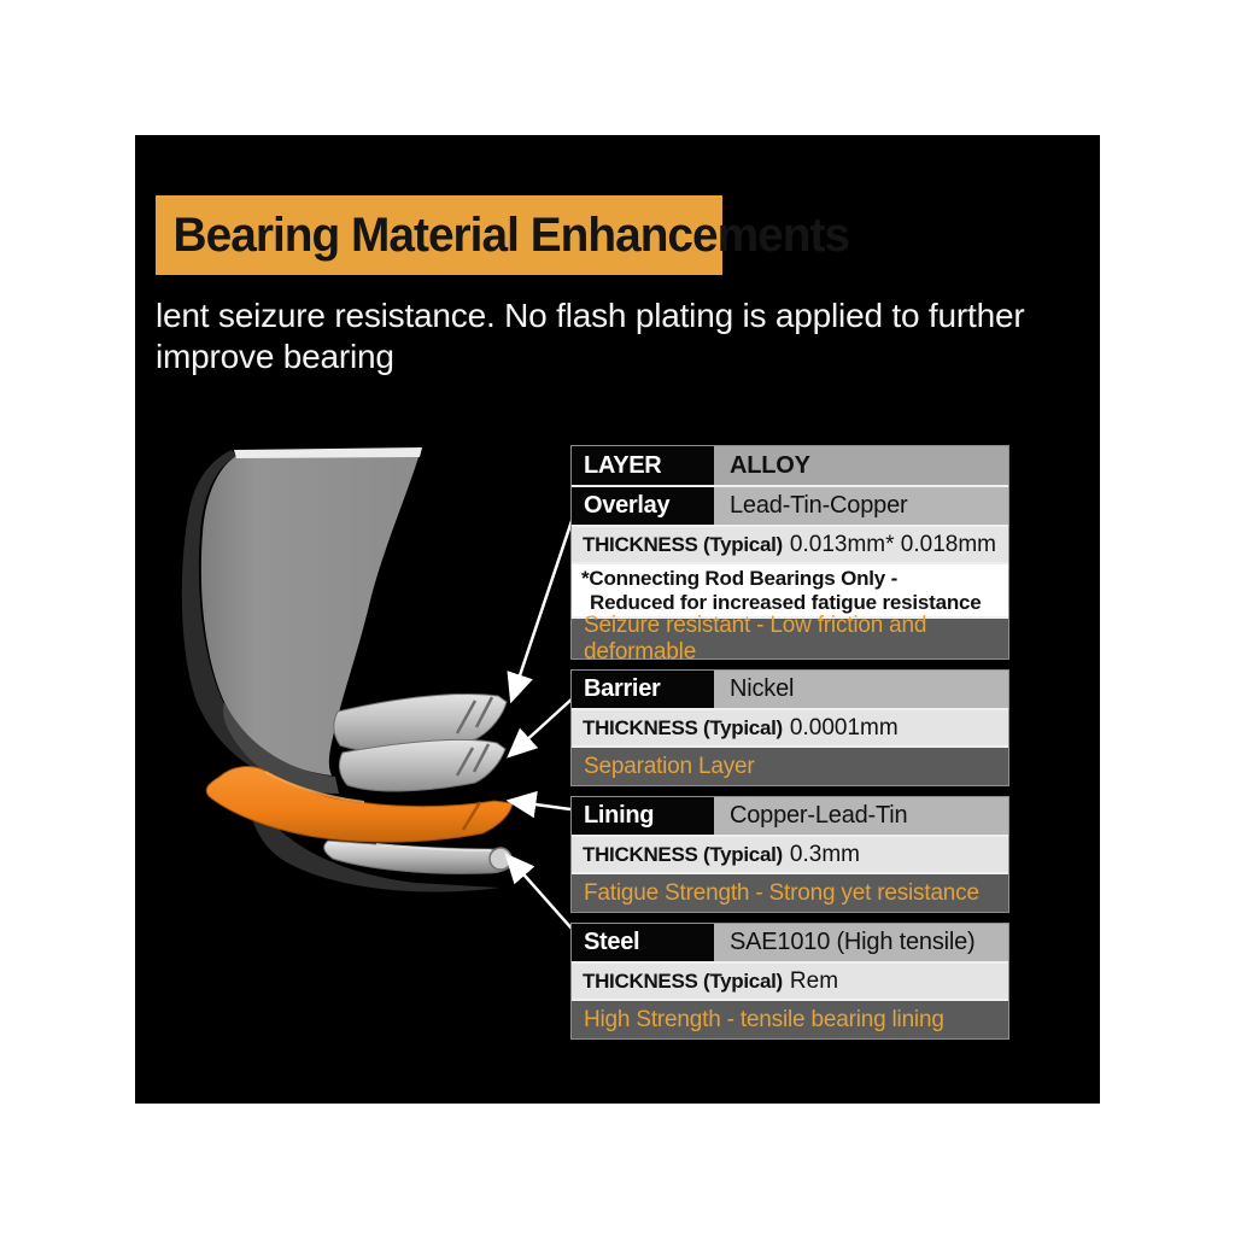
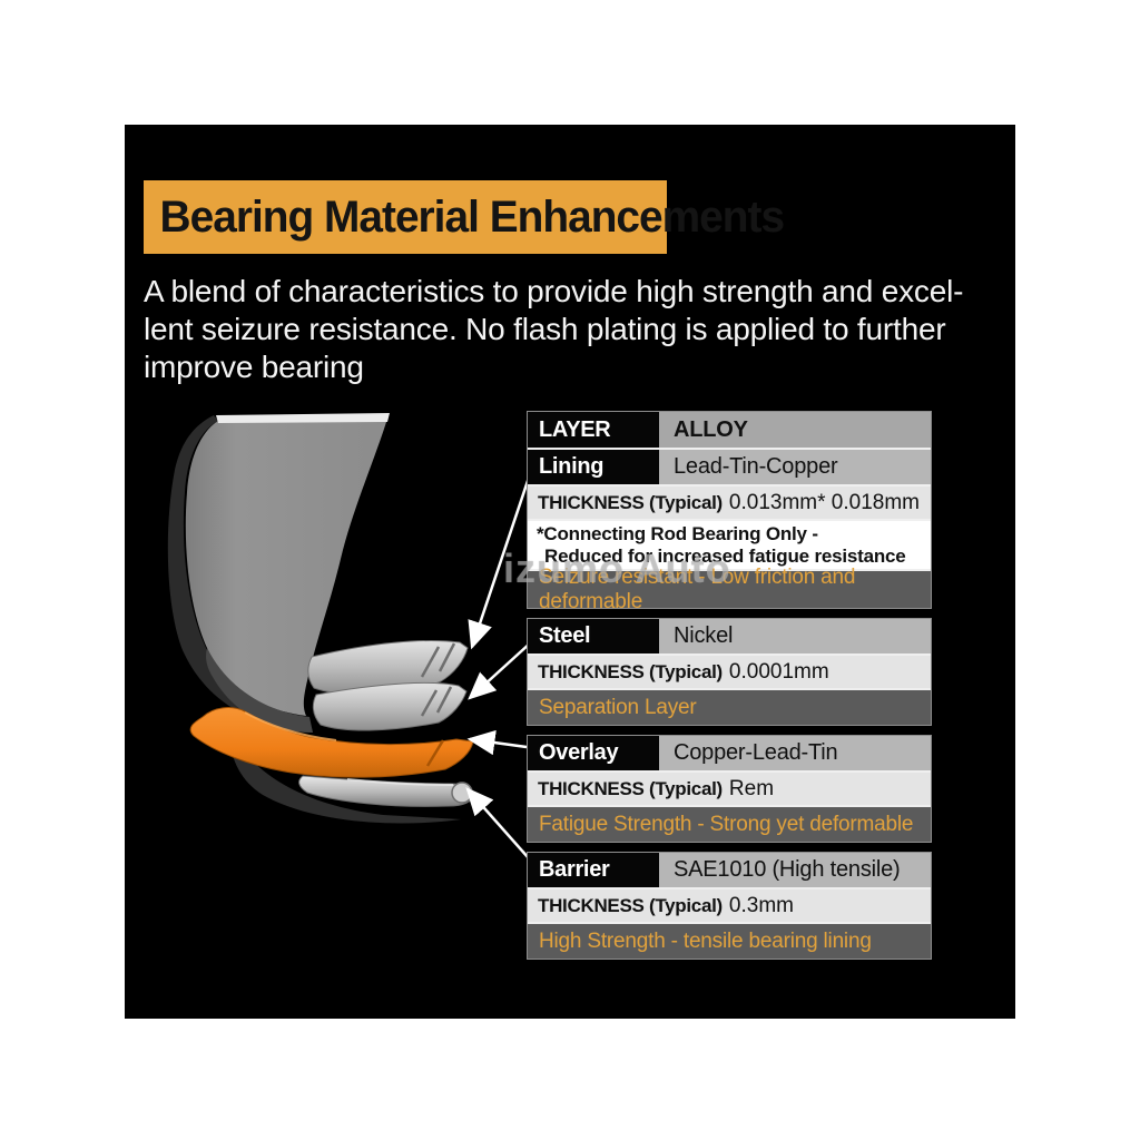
  Bearing Material Enhancements
+ A blend of characteristics to provide high strength and excel-
  lent seizure resistance. No flash plating is applied to further
  improve bearing
+ izumo Auto
  LAYER
  ALLOY
- Overlay
+ Lining
  Lead-Tin-Copper
  THICKNESS (Typical)
  0.013mm* 0.018mm
- *Connecting Rod Bearings Only -
+ *Connecting Rod Bearing Only -
  Reduced for increased fatigue resistance
  Seizure resistant - Low friction and deformable
- Barrier
+ Steel
  Nickel
  THICKNESS (Typical)
  0.0001mm
  Separation Layer
- Lining
+ Overlay
  Copper-Lead-Tin
  THICKNESS (Typical)
- 0.3mm
+ Rem
- Fatigue Strength - Strong yet resistance
+ Fatigue Strength - Strong yet deformable
- Steel
+ Barrier
  SAE1010 (High tensile)
  THICKNESS (Typical)
- Rem
+ 0.3mm
  High Strength - tensile bearing lining
